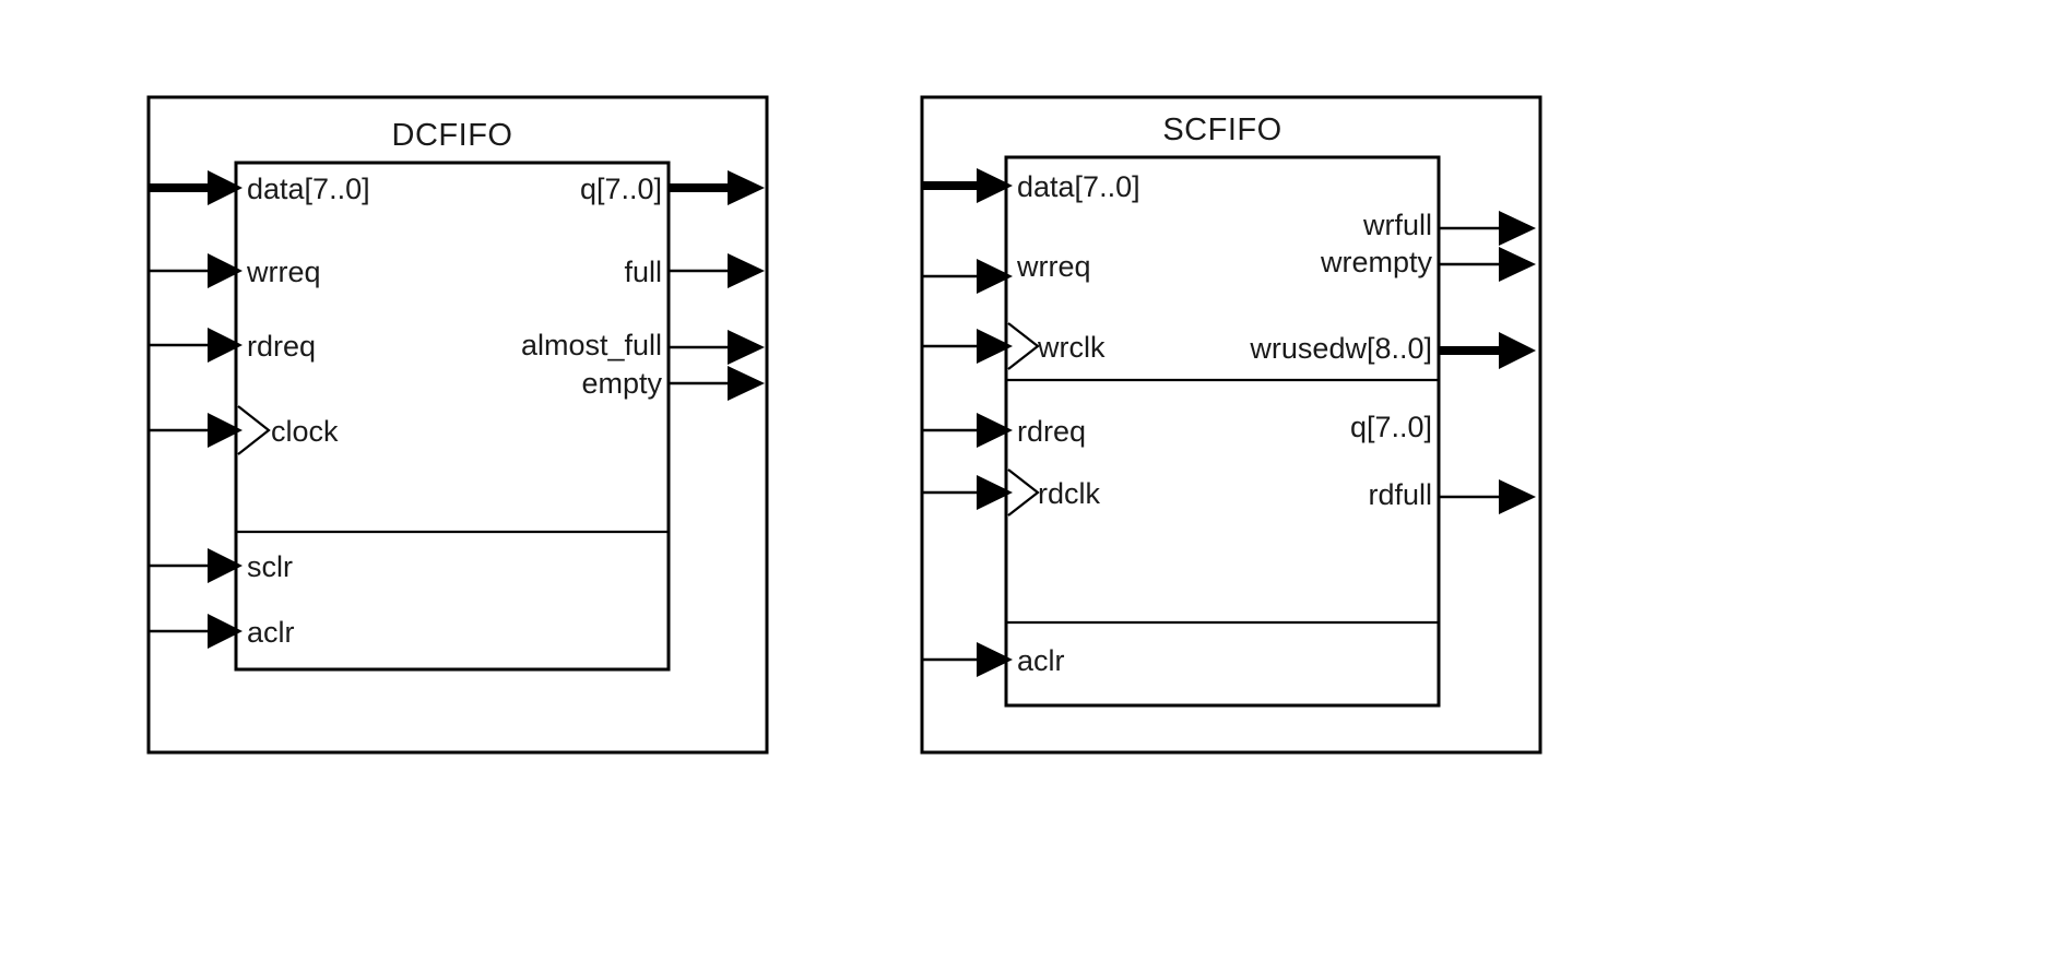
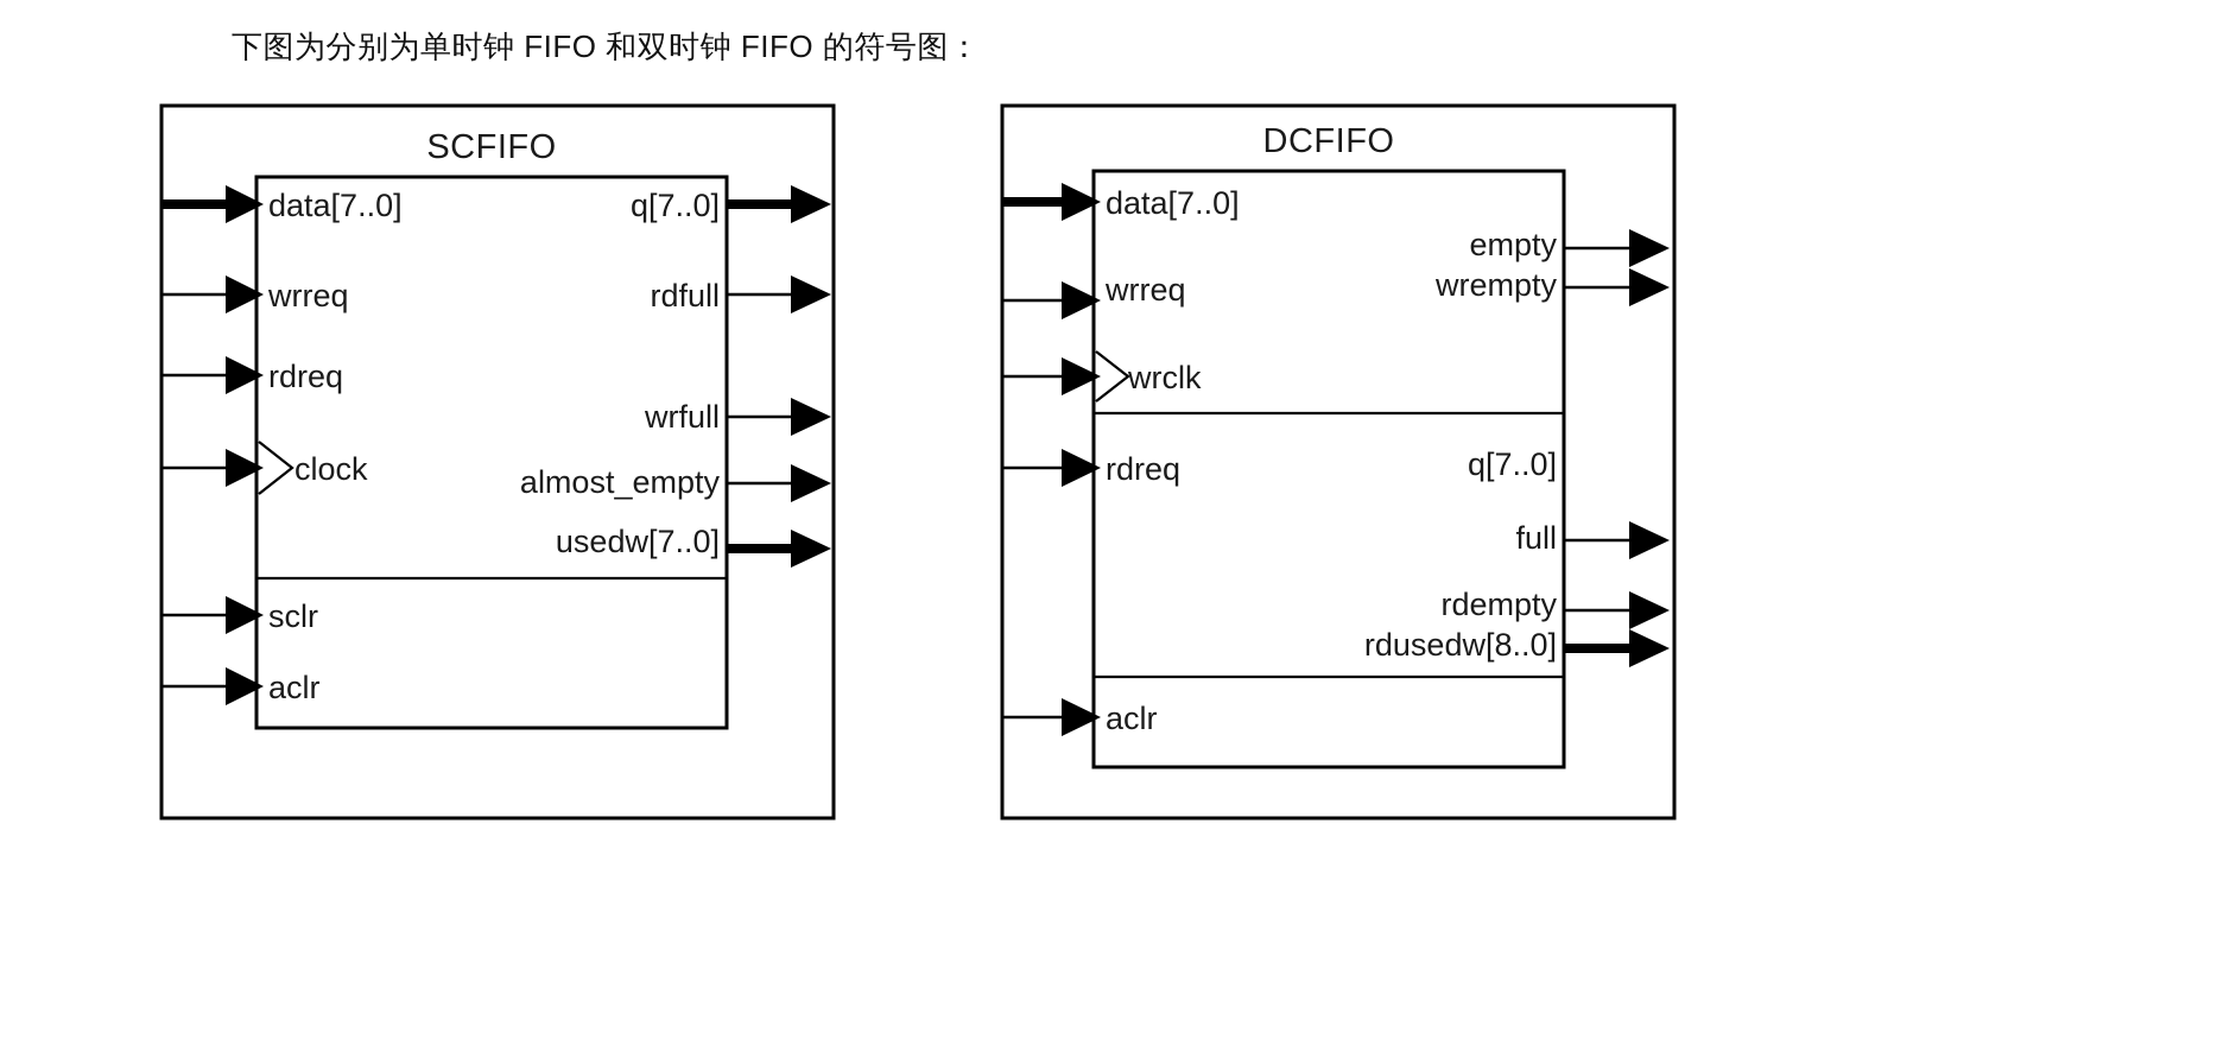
+ 下图为分别为单时钟 FIFO 和双时钟 FIFO 的符号图：
- DCFIFO
+ SCFIFO
  data[7..0]
  wrreq
  rdreq
  clock
  sclr
  aclr
  q[7..0]
- full
+ rdfull
- almost_full
- empty
+ wrfull
+ almost_empty
+ usedw[7..0]
- SCFIFO
+ DCFIFO
  data[7..0]
  wrreq
  wrclk
  rdreq
- rdclk
  aclr
- wrfull
+ empty
  wrempty
- wrusedw[8..0]
  q[7..0]
- rdfull
+ full
+ rdempty
+ rdusedw[8..0]
